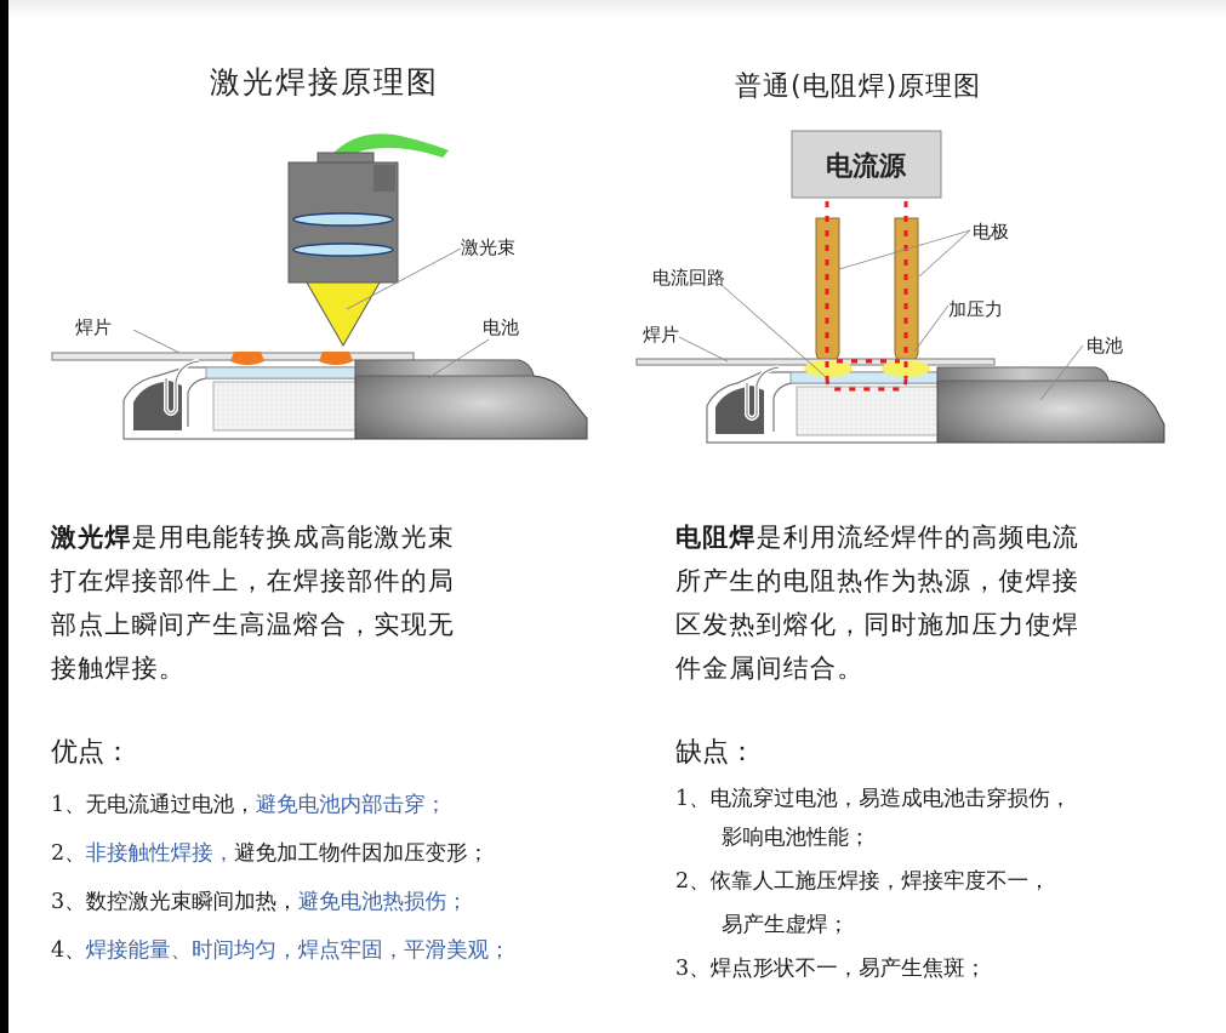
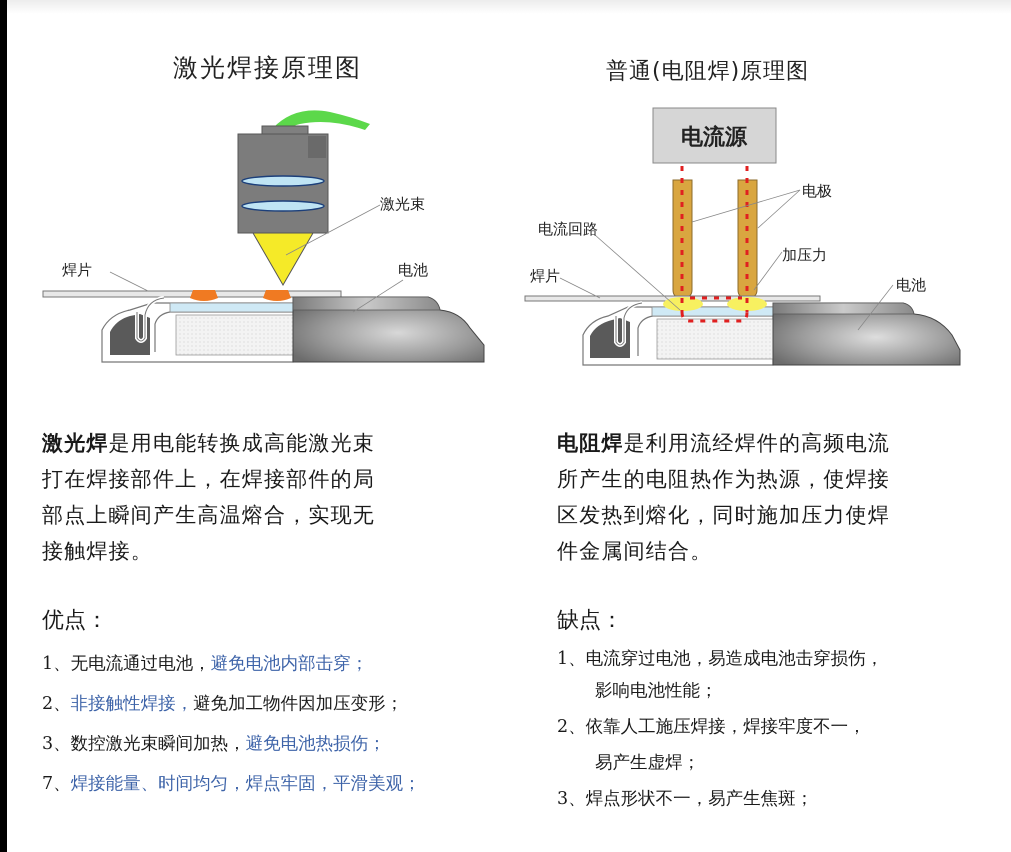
  激光焊接原理图
  普通(电阻焊)原理图
  激光束
  焊片
  电池
  电流源
  电极
  电流回路
  加压力
  焊片
  电池
  激光焊是用电能转换成高能激光束
  打在焊接部件上，在焊接部件的局
  部点上瞬间产生高温熔合，实现无
  接触焊接。
  电阻焊是利用流经焊件的高频电流
  所产生的电阻热作为热源，使焊接
  区发热到熔化，同时施加压力使焊
  件金属间结合。
  优点：
  1、无电流通过电池，避免电池内部击穿；
  2、非接触性焊接，避免加工物件因加压变形；
  3、数控激光束瞬间加热，避免电池热损伤；
- 4、焊接能量、时间均匀，焊点牢固，平滑美观；
+ 7、焊接能量、时间均匀，焊点牢固，平滑美观；
  缺点：
  1、电流穿过电池，易造成电池击穿损伤，
  影响电池性能；
  2、依靠人工施压焊接，焊接牢度不一，
  易产生虚焊；
  3、焊点形状不一，易产生焦斑；
